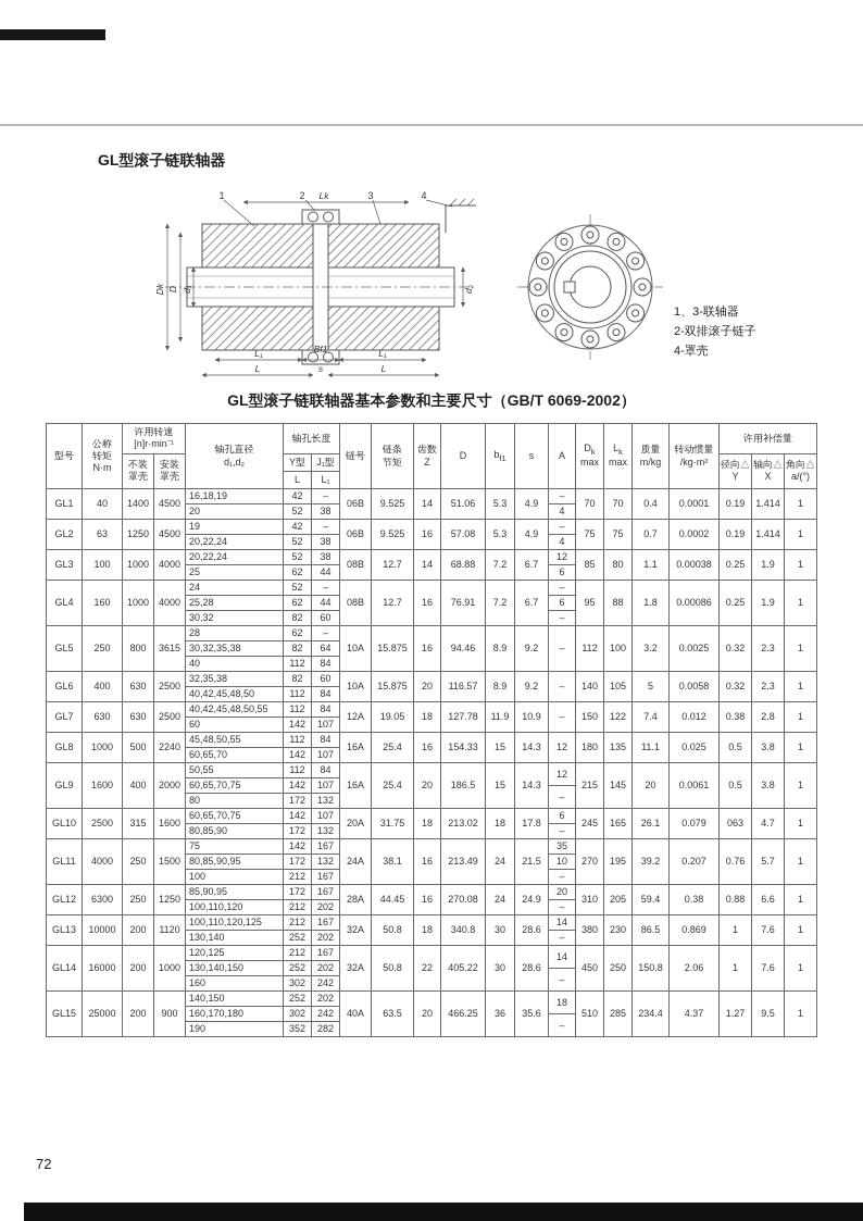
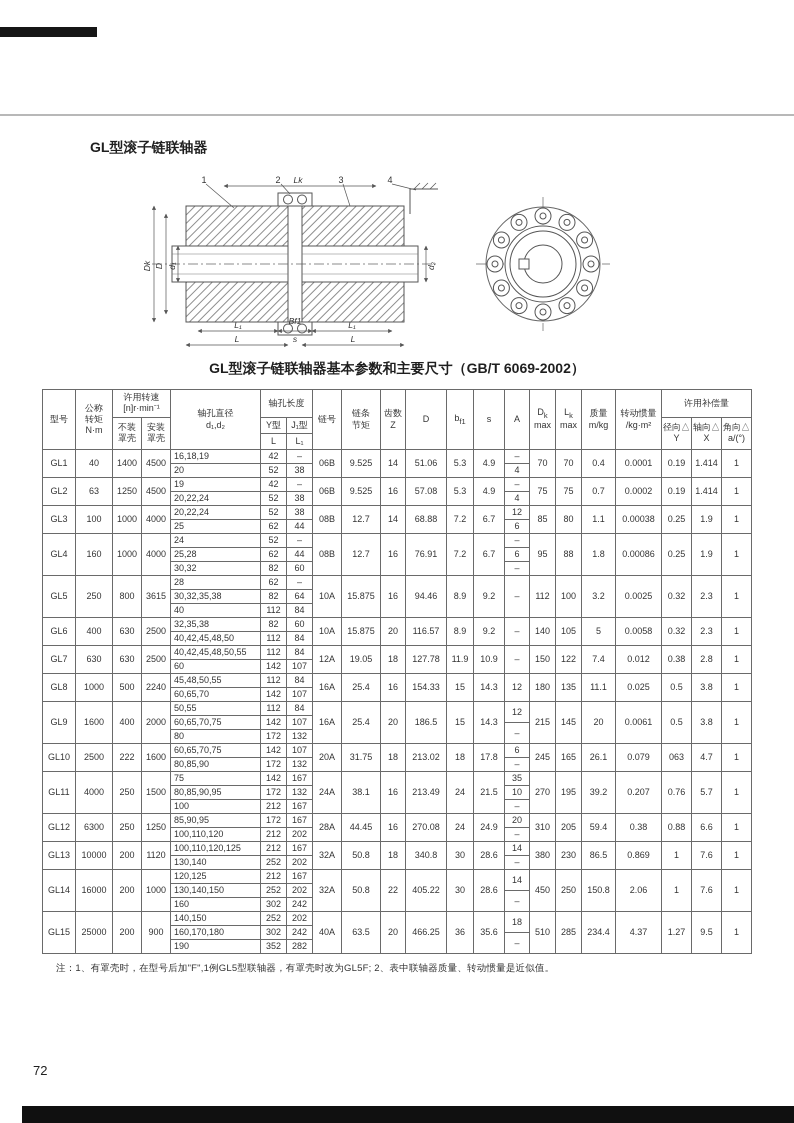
  GL型滚子链联轴器
  Lk
  L₁
  Bf1
  L₁
  L
  s
  L
  1
  2
  3
  4
- 1、3-联轴器
- 2-双排滚子链子
- 4-罩壳
  GL型滚子链联轴器基本参数和主要尺寸（GB/T 6069-2002）
  型号	公称 转矩 N·m	许用转速 [n]r·min⁻¹	轴孔直径 d₁,d₂	轴孔长度	链号	链条 节矩	齿数 Z	D	bf1	s	A	Dkmax	Lkmax	质量 m/kg	转动惯量 /kg·m²	许用补偿量
  不装 罩壳	安装 罩壳	Y型	J₁型	径向△ Y	轴向△ X	角向△ a/(°)
  L	L₁
  GL1	40	1400	4500	16,18,19	42	–	06B	9.525	14	51.06	5.3	4.9	–4	70	70	0.4	0.0001	0.19	1.414	1
  20	52	38
  GL2	63	1250	4500	19	42	–	06B	9.525	16	57.08	5.3	4.9	–4	75	75	0.7	0.0002	0.19	1.414	1
  20,22,24	52	38
  GL3	100	1000	4000	20,22,24	52	38	08B	12.7	14	68.88	7.2	6.7	126	85	80	1.1	0.00038	0.25	1.9	1
  25	62	44
  GL4	160	1000	4000	24	52	–	08B	12.7	16	76.91	7.2	6.7	–6–	95	88	1.8	0.00086	0.25	1.9	1
  25,28	62	44
  30,32	82	60
  GL5	250	800	3615	28	62	–	10A	15.875	16	94.46	8.9	9.2	–	112	100	3.2	0.0025	0.32	2.3	1
  30,32,35,38	82	64
  40	112	84
  GL6	400	630	2500	32,35,38	82	60	10A	15.875	20	116.57	8.9	9.2	–	140	105	5	0.0058	0.32	2.3	1
  40,42,45,48,50	112	84
  GL7	630	630	2500	40,42,45,48,50,55	112	84	12A	19.05	18	127.78	11.9	10.9	–	150	122	7.4	0.012	0.38	2.8	1
  60	142	107
  GL8	1000	500	2240	45,48,50,55	112	84	16A	25.4	16	154.33	15	14.3	12	180	135	11.1	0.025	0.5	3.8	1
  60,65,70	142	107
  GL9	1600	400	2000	50,55	112	84	16A	25.4	20	186.5	15	14.3	12–	215	145	20	0.0061	0.5	3.8	1
  60,65,70,75	142	107
  80	172	132
- GL10	2500	315	1600	60,65,70,75	142	107	20A	31.75	18	213.02	18	17.8	6–	245	165	26.1	0.079	063	4.7	1
+ GL10	2500	222	1600	60,65,70,75	142	107	20A	31.75	18	213.02	18	17.8	6–	245	165	26.1	0.079	063	4.7	1
  80,85,90	172	132
  GL11	4000	250	1500	75	142	167	24A	38.1	16	213.49	24	21.5	3510–	270	195	39.2	0.207	0.76	5.7	1
  80,85,90,95	172	132
  100	212	167
  GL12	6300	250	1250	85,90,95	172	167	28A	44.45	16	270.08	24	24.9	20–	310	205	59.4	0.38	0.88	6.6	1
  100,110,120	212	202
  GL13	10000	200	1120	100,110,120,125	212	167	32A	50.8	18	340.8	30	28.6	14–	380	230	86.5	0.869	1	7.6	1
  130,140	252	202
  GL14	16000	200	1000	120,125	212	167	32A	50.8	22	405.22	30	28.6	14–	450	250	150.8	2.06	1	7.6	1
  130,140,150	252	202
  160	302	242
  GL15	25000	200	900	140,150	252	202	40A	63.5	20	466.25	36	35.6	18–	510	285	234.4	4.37	1.27	9.5	1
  160,170,180	302	242
  190	352	282
+ 注：1、有罩壳时，在型号后加"F",1例GL5型联轴器，有罩壳时改为GL5F; 2、表中联轴器质量、转动惯量是近似值。
  72
